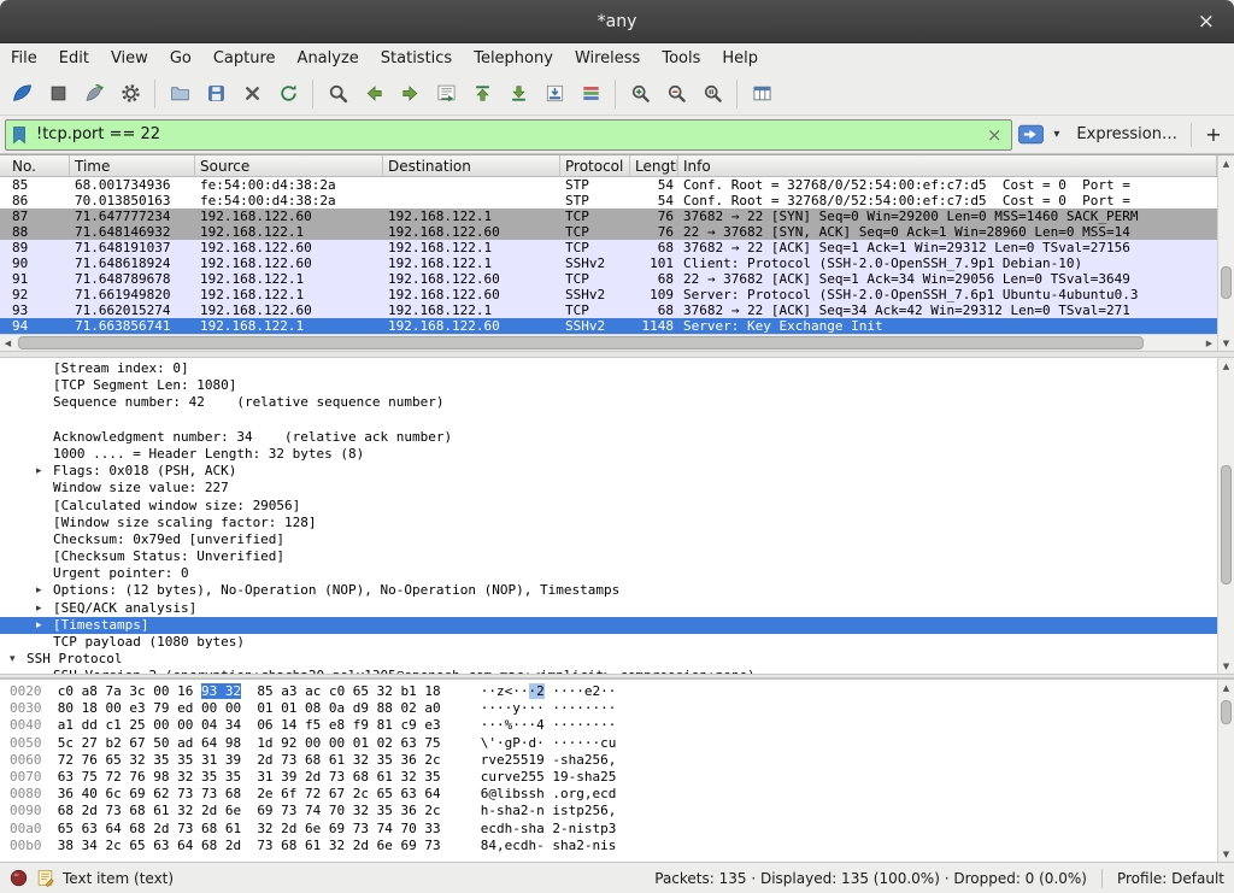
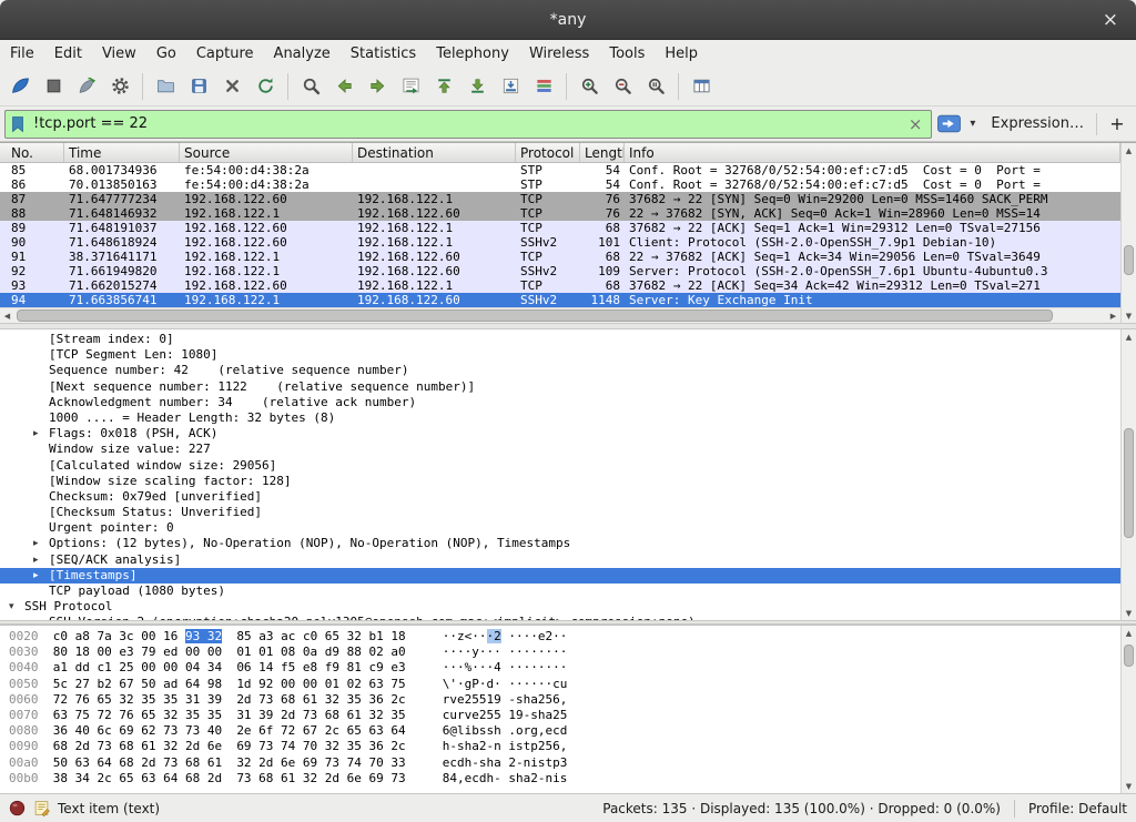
  *any
  ×
  File
  Edit
  View
  Go
  Capture
  Analyze
  Statistics
  Telephony
  Wireless
  Tools
  Help
  !tcp.port == 22
  ×
  ▾
  Expression…
  +
  No.
  Time
  Source
  Destination
  Protocol
  Lengt
  Info
  85
  68.001734936
  fe:54:00:d4:38:2a
  STP
  54
  Conf. Root = 32768/0/52:54:00:ef:c7:d5 Cost = 0 Port =
  86
  70.013850163
  fe:54:00:d4:38:2a
  STP
  54
  Conf. Root = 32768/0/52:54:00:ef:c7:d5 Cost = 0 Port =
  87
  71.647777234
  192.168.122.60
  192.168.122.1
  TCP
  76
  37682 → 22 [SYN] Seq=0 Win=29200 Len=0 MSS=1460 SACK_PERM
  88
  71.648146932
  192.168.122.1
  192.168.122.60
  TCP
  76
  22 → 37682 [SYN, ACK] Seq=0 Ack=1 Win=28960 Len=0 MSS=14
  89
  71.648191037
  192.168.122.60
  192.168.122.1
  TCP
  68
  37682 → 22 [ACK] Seq=1 Ack=1 Win=29312 Len=0 TSval=27156
  90
  71.648618924
  192.168.122.60
  192.168.122.1
  SSHv2
  101
  Client: Protocol (SSH-2.0-OpenSSH_7.9p1 Debian-10)
  91
- 71.648789678
+ 38.371641171
  192.168.122.1
  192.168.122.60
  TCP
  68
  22 → 37682 [ACK] Seq=1 Ack=34 Win=29056 Len=0 TSval=3649
  92
  71.661949820
  192.168.122.1
  192.168.122.60
  SSHv2
  109
  Server: Protocol (SSH-2.0-OpenSSH_7.6p1 Ubuntu-4ubuntu0.3
  93
  71.662015274
  192.168.122.60
  192.168.122.1
  TCP
  68
  37682 → 22 [ACK] Seq=34 Ack=42 Win=29312 Len=0 TSval=271
  94
  71.663856741
  192.168.122.1
  192.168.122.60
  SSHv2
  1148
  Server: Key Exchange Init
  ◀
  ▶
  ▲
  ▼
  [Stream index: 0]
  [TCP Segment Len: 1080]
  Sequence number: 42 (relative sequence number)
+ [Next sequence number: 1122 (relative sequence number)]
  Acknowledgment number: 34 (relative ack number)
  1000 .... = Header Length: 32 bytes (8)
  ▸
  Flags: 0x018 (PSH, ACK)
  Window size value: 227
  [Calculated window size: 29056]
  [Window size scaling factor: 128]
  Checksum: 0x79ed [unverified]
  [Checksum Status: Unverified]
  Urgent pointer: 0
  ▸
  Options: (12 bytes), No-Operation (NOP), No-Operation (NOP), Timestamps
  ▸
  [SEQ/ACK analysis]
  ▸
  [Timestamps]
  TCP payload (1080 bytes)
  ▾
  SSH Protocol
  ▲
  ▼
  0020 c0 a8 7a 3c 00 16 93 32 85 a3 ac c0 65 32 b1 18 ··z<···2 ····e2··
  0030 80 18 00 e3 79 ed 00 00 01 01 08 0a d9 88 02 a0 ····y··· ········
  0040 a1 dd c1 25 00 00 04 34 06 14 f5 e8 f9 81 c9 e3 ···%···4 ········
  0050 5c 27 b2 67 50 ad 64 98 1d 92 00 00 01 02 63 75 \'·gP·d· ······cu
  0060 72 76 65 32 35 35 31 39 2d 73 68 61 32 35 36 2c rve25519 -sha256,
- 0070 63 75 72 76 98 32 35 35 31 39 2d 73 68 61 32 35 curve255 19-sha25
+ 0070 63 75 72 76 65 32 35 35 31 39 2d 73 68 61 32 35 curve255 19-sha25
- 0080 36 40 6c 69 62 73 73 68 2e 6f 72 67 2c 65 63 64 6@libssh .org,ecd
+ 0080 36 40 6c 69 62 73 73 40 2e 6f 72 67 2c 65 63 64 6@libssh .org,ecd
  0090 68 2d 73 68 61 32 2d 6e 69 73 74 70 32 35 36 2c h-sha2-n istp256,
- 00a0 65 63 64 68 2d 73 68 61 32 2d 6e 69 73 74 70 33 ecdh-sha 2-nistp3
+ 00a0 50 63 64 68 2d 73 68 61 32 2d 6e 69 73 74 70 33 ecdh-sha 2-nistp3
  00b0 38 34 2c 65 63 64 68 2d 73 68 61 32 2d 6e 69 73 84,ecdh- sha2-nis
  ▲
  ▼
  Text item (text)
  Packets: 135 · Displayed: 135 (100.0%) · Dropped: 0 (0.0%)
  Profile: Default
